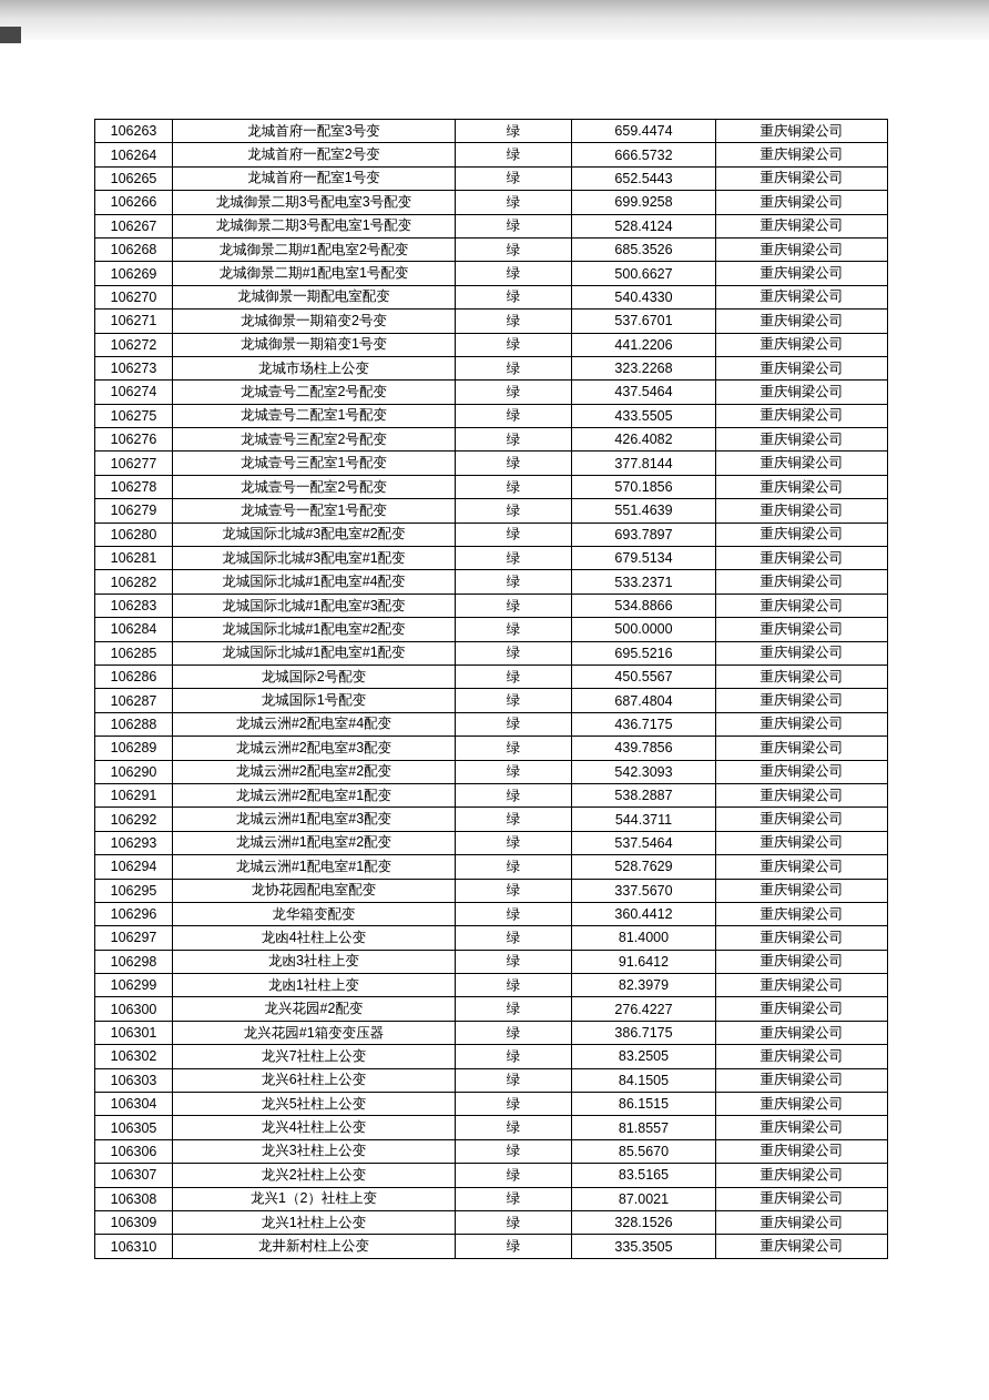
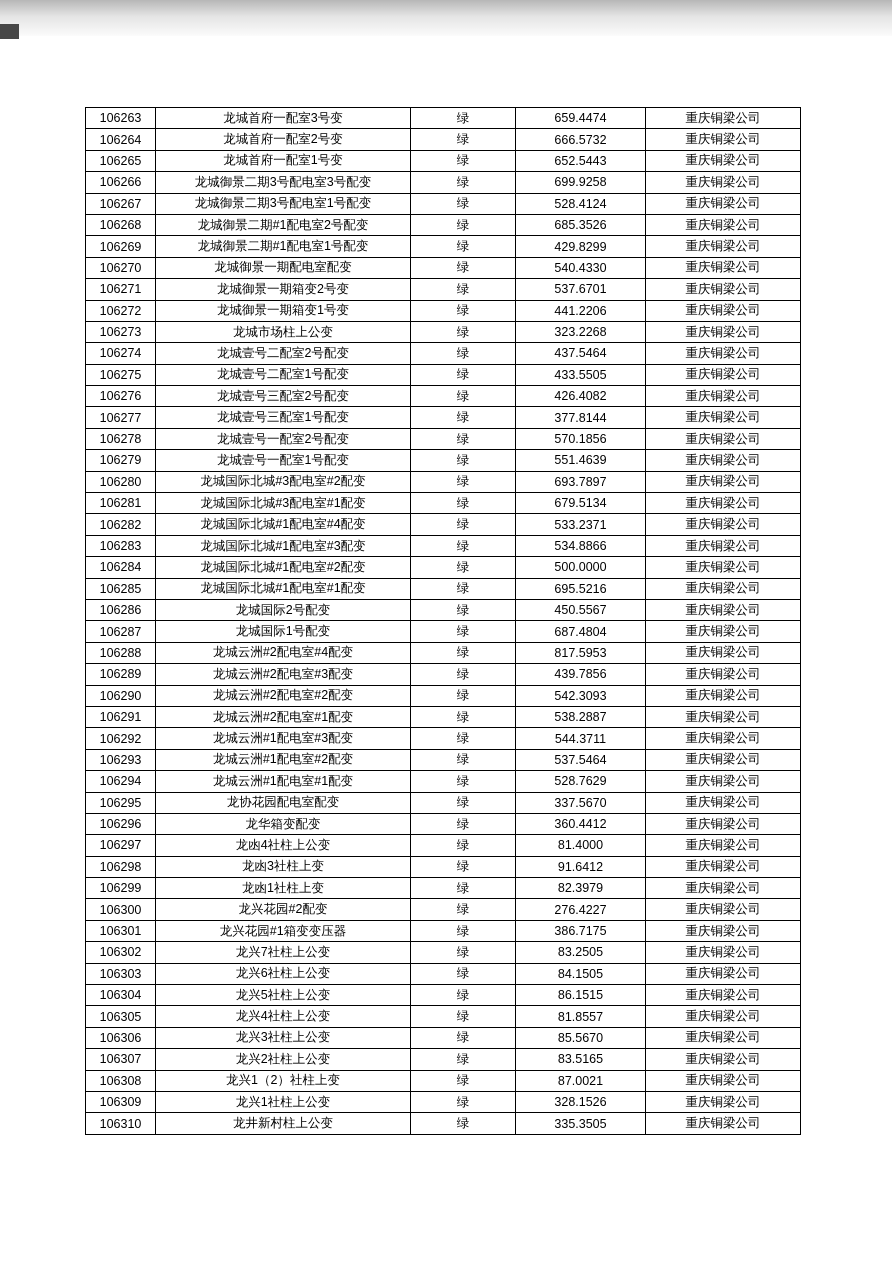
  106263	龙城首府一配室3号变	绿	659.4474	重庆铜梁公司
  106264	龙城首府一配室2号变	绿	666.5732	重庆铜梁公司
  106265	龙城首府一配室1号变	绿	652.5443	重庆铜梁公司
  106266	龙城御景二期3号配电室3号配变	绿	699.9258	重庆铜梁公司
  106267	龙城御景二期3号配电室1号配变	绿	528.4124	重庆铜梁公司
  106268	龙城御景二期#1配电室2号配变	绿	685.3526	重庆铜梁公司
- 106269	龙城御景二期#1配电室1号配变	绿	500.6627	重庆铜梁公司
+ 106269	龙城御景二期#1配电室1号配变	绿	429.8299	重庆铜梁公司
  106270	龙城御景一期配电室配变	绿	540.4330	重庆铜梁公司
  106271	龙城御景一期箱变2号变	绿	537.6701	重庆铜梁公司
  106272	龙城御景一期箱变1号变	绿	441.2206	重庆铜梁公司
  106273	龙城市场柱上公变	绿	323.2268	重庆铜梁公司
  106274	龙城壹号二配室2号配变	绿	437.5464	重庆铜梁公司
  106275	龙城壹号二配室1号配变	绿	433.5505	重庆铜梁公司
  106276	龙城壹号三配室2号配变	绿	426.4082	重庆铜梁公司
  106277	龙城壹号三配室1号配变	绿	377.8144	重庆铜梁公司
  106278	龙城壹号一配室2号配变	绿	570.1856	重庆铜梁公司
  106279	龙城壹号一配室1号配变	绿	551.4639	重庆铜梁公司
  106280	龙城国际北城#3配电室#2配变	绿	693.7897	重庆铜梁公司
  106281	龙城国际北城#3配电室#1配变	绿	679.5134	重庆铜梁公司
  106282	龙城国际北城#1配电室#4配变	绿	533.2371	重庆铜梁公司
  106283	龙城国际北城#1配电室#3配变	绿	534.8866	重庆铜梁公司
  106284	龙城国际北城#1配电室#2配变	绿	500.0000	重庆铜梁公司
  106285	龙城国际北城#1配电室#1配变	绿	695.5216	重庆铜梁公司
  106286	龙城国际2号配变	绿	450.5567	重庆铜梁公司
  106287	龙城国际1号配变	绿	687.4804	重庆铜梁公司
- 106288	龙城云洲#2配电室#4配变	绿	436.7175	重庆铜梁公司
+ 106288	龙城云洲#2配电室#4配变	绿	817.5953	重庆铜梁公司
  106289	龙城云洲#2配电室#3配变	绿	439.7856	重庆铜梁公司
  106290	龙城云洲#2配电室#2配变	绿	542.3093	重庆铜梁公司
  106291	龙城云洲#2配电室#1配变	绿	538.2887	重庆铜梁公司
  106292	龙城云洲#1配电室#3配变	绿	544.3711	重庆铜梁公司
  106293	龙城云洲#1配电室#2配变	绿	537.5464	重庆铜梁公司
  106294	龙城云洲#1配电室#1配变	绿	528.7629	重庆铜梁公司
  106295	龙协花园配电室配变	绿	337.5670	重庆铜梁公司
  106296	龙华箱变配变	绿	360.4412	重庆铜梁公司
  106297	龙凼4社柱上公变	绿	81.4000	重庆铜梁公司
  106298	龙凼3社柱上变	绿	91.6412	重庆铜梁公司
  106299	龙凼1社柱上变	绿	82.3979	重庆铜梁公司
  106300	龙兴花园#2配变	绿	276.4227	重庆铜梁公司
  106301	龙兴花园#1箱变变压器	绿	386.7175	重庆铜梁公司
  106302	龙兴7社柱上公变	绿	83.2505	重庆铜梁公司
  106303	龙兴6社柱上公变	绿	84.1505	重庆铜梁公司
  106304	龙兴5社柱上公变	绿	86.1515	重庆铜梁公司
  106305	龙兴4社柱上公变	绿	81.8557	重庆铜梁公司
  106306	龙兴3社柱上公变	绿	85.5670	重庆铜梁公司
  106307	龙兴2社柱上公变	绿	83.5165	重庆铜梁公司
  106308	龙兴1（2）社柱上变	绿	87.0021	重庆铜梁公司
  106309	龙兴1社柱上公变	绿	328.1526	重庆铜梁公司
  106310	龙井新村柱上公变	绿	335.3505	重庆铜梁公司
